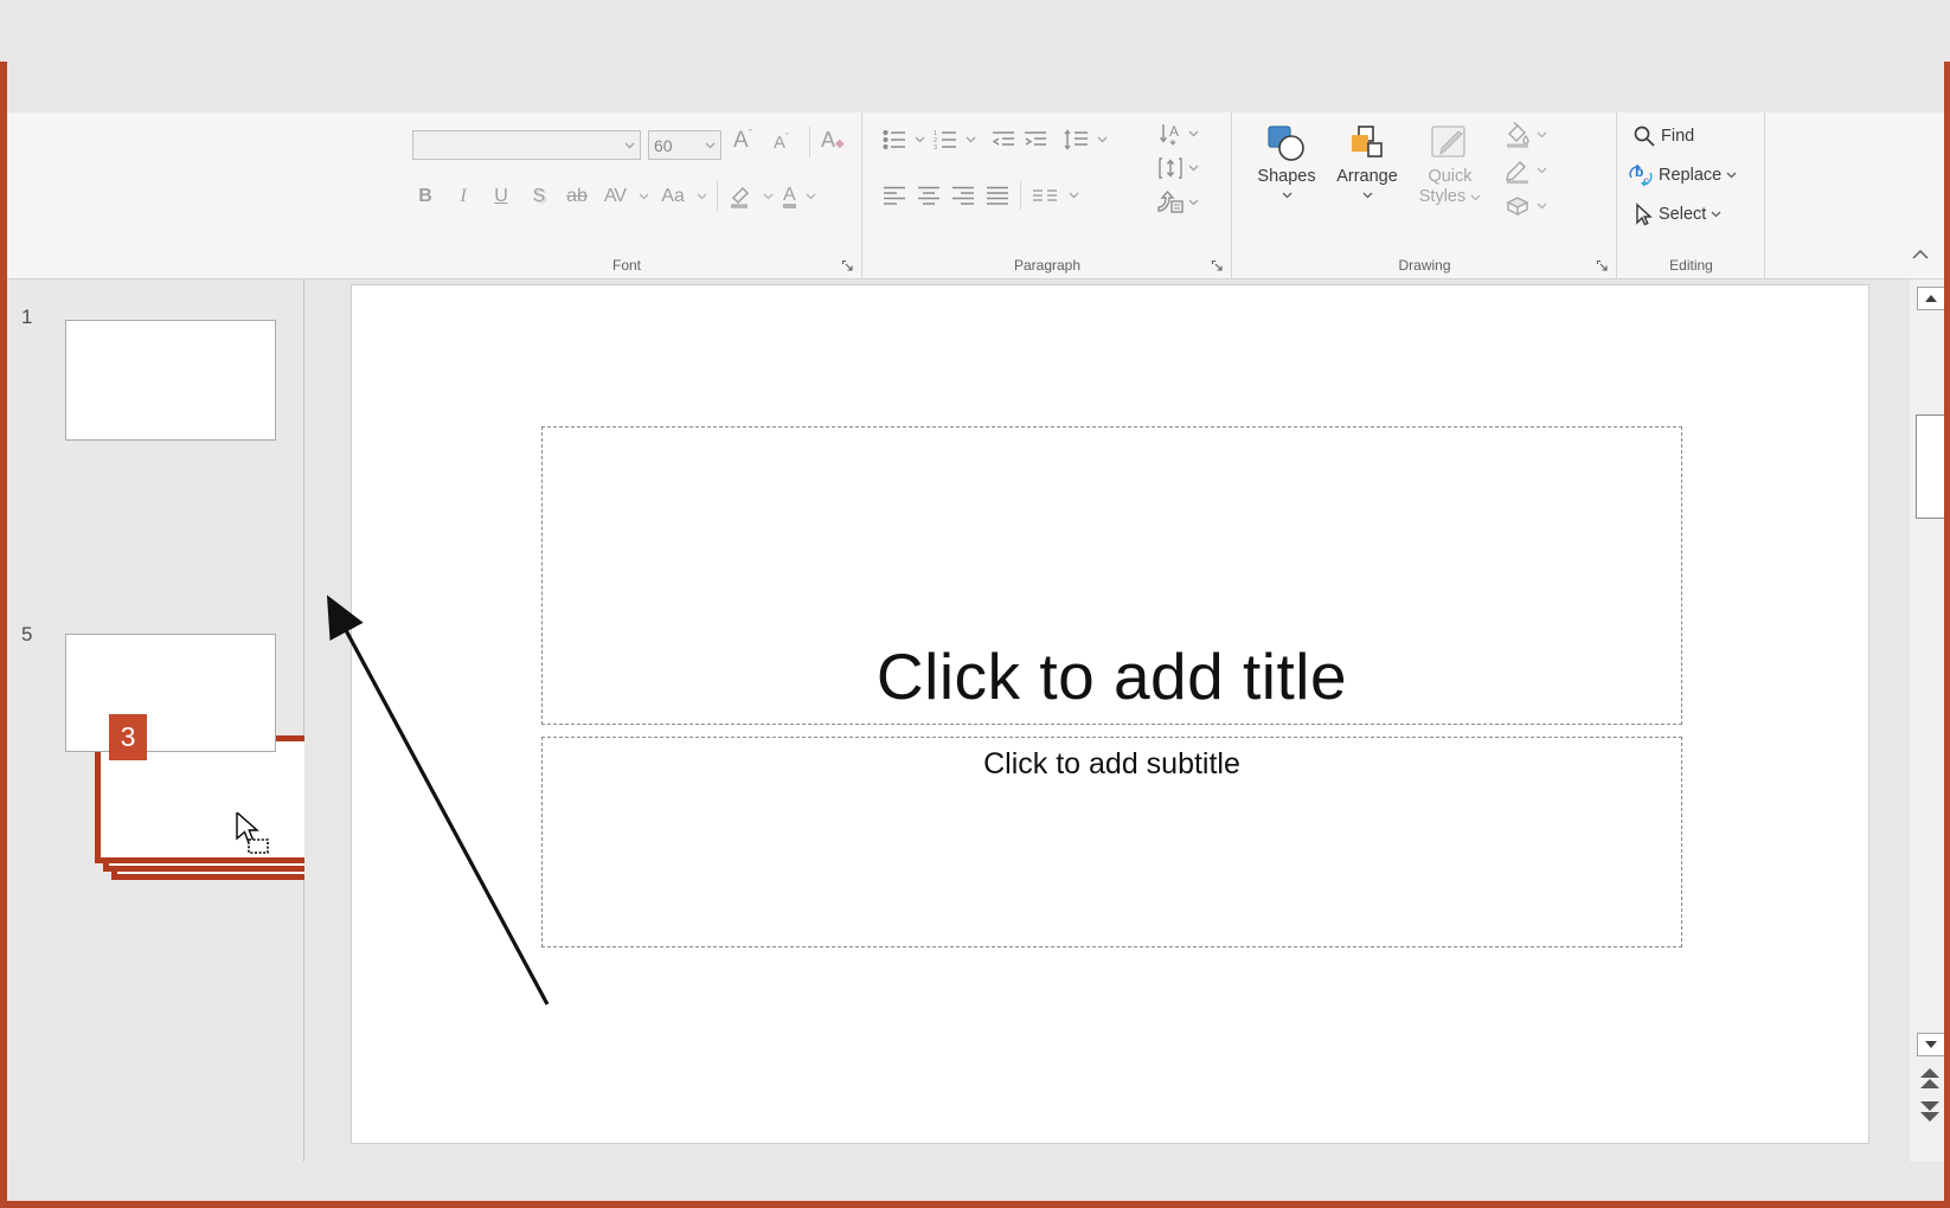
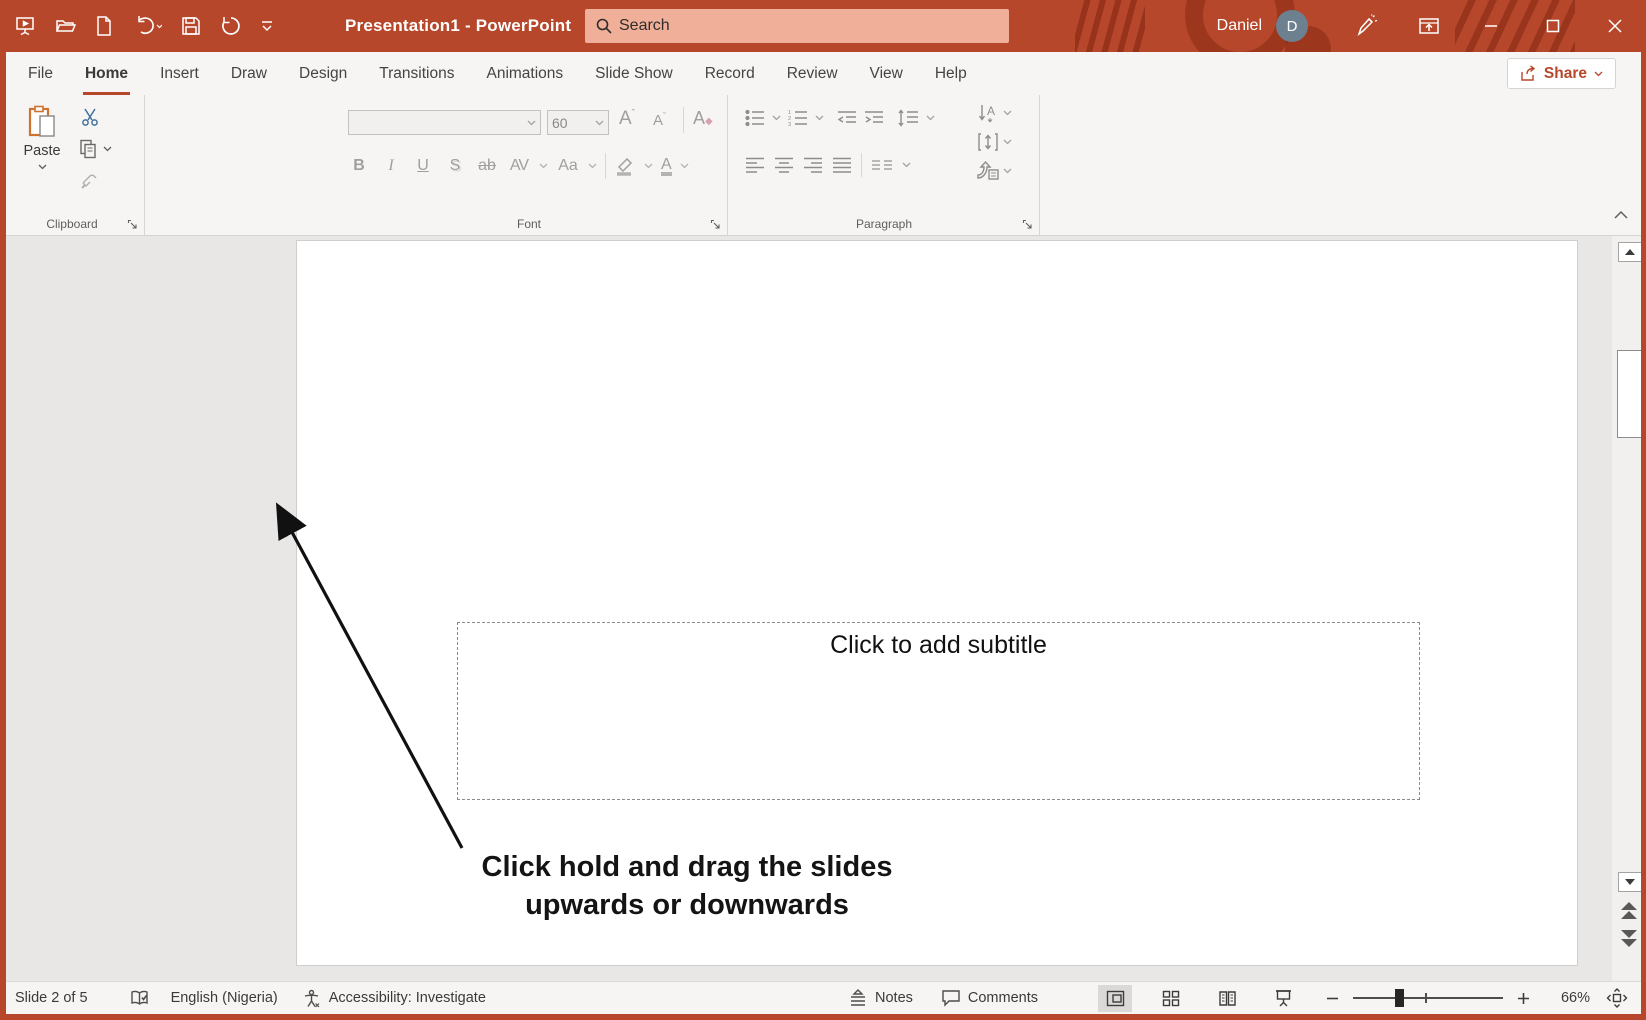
+ Presentation1 - PowerPoint
+ Search
+ Daniel
+ D
+ File
+ Home
+ Insert
+ Draw
+ Design
+ Transitions
+ Animations
+ Slide Show
+ Record
+ Review
+ View
+ Help
+ Share
+ Paste
+ Clipboard
  60
  Aˆ
  Aˇ
  A◆
  B
  I
  U
  S
  ab
  AV
  Aa
  A
  Font
  A
  Paragraph
- Shapes
- Arrange
- Quick
- Styles
- Drawing
- Find
- b
- c
- Replace
- Select
- Editing
- 1
- 3
- 5
- Click to add title
  Click to add subtitle
+ Click hold and drag the slides
+ upwards or downwards
+ Slide 2 of 5
+ English (Nigeria)
+ Accessibility: Investigate
+ Notes
+ Comments
+ 66%
